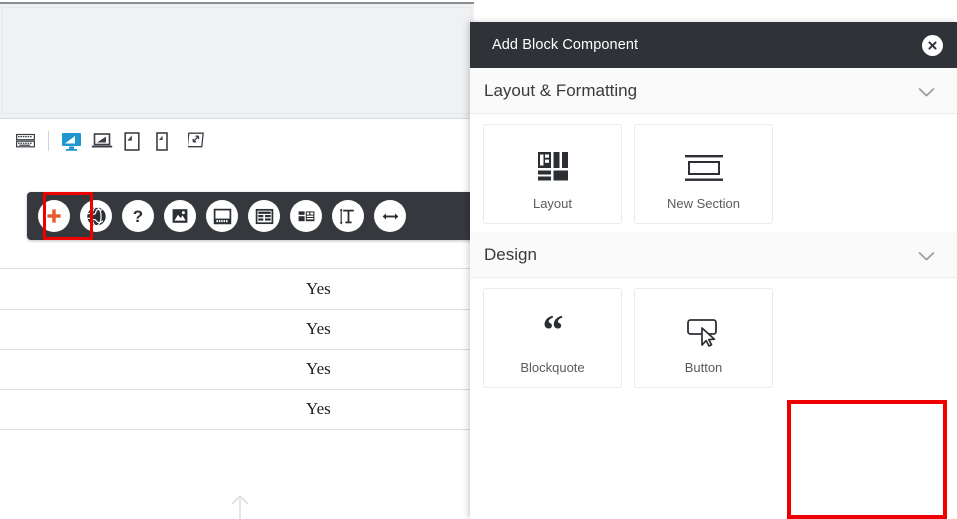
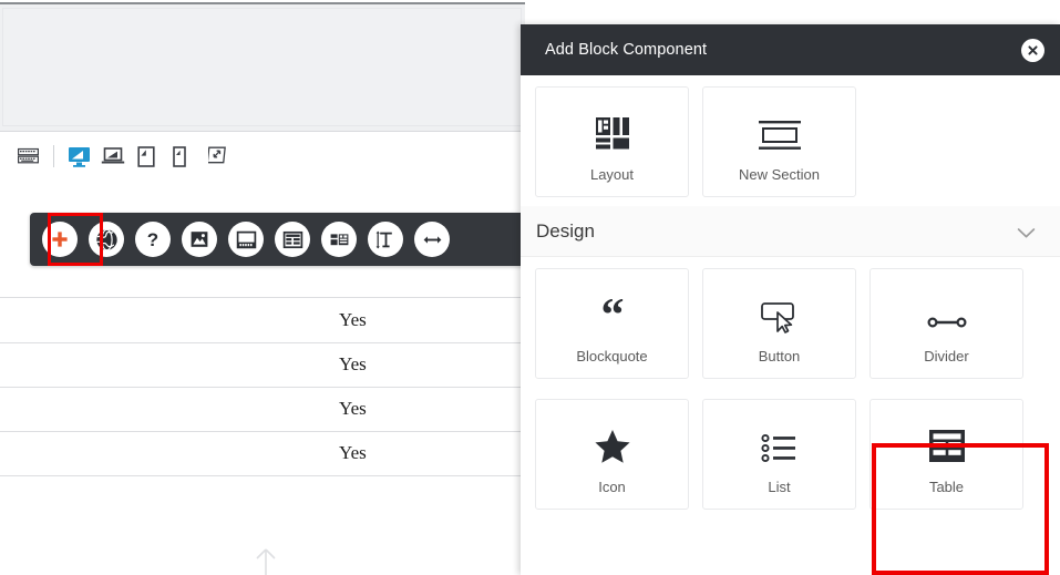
  ?
  	Yes
  	Yes
  	Yes
  	Yes
  Add Block Component
- Layout & Formatting
  Layout
  New Section
  Design
  “
  Blockquote
  Button
+ Divider
+ Icon
+ List
+ Table
